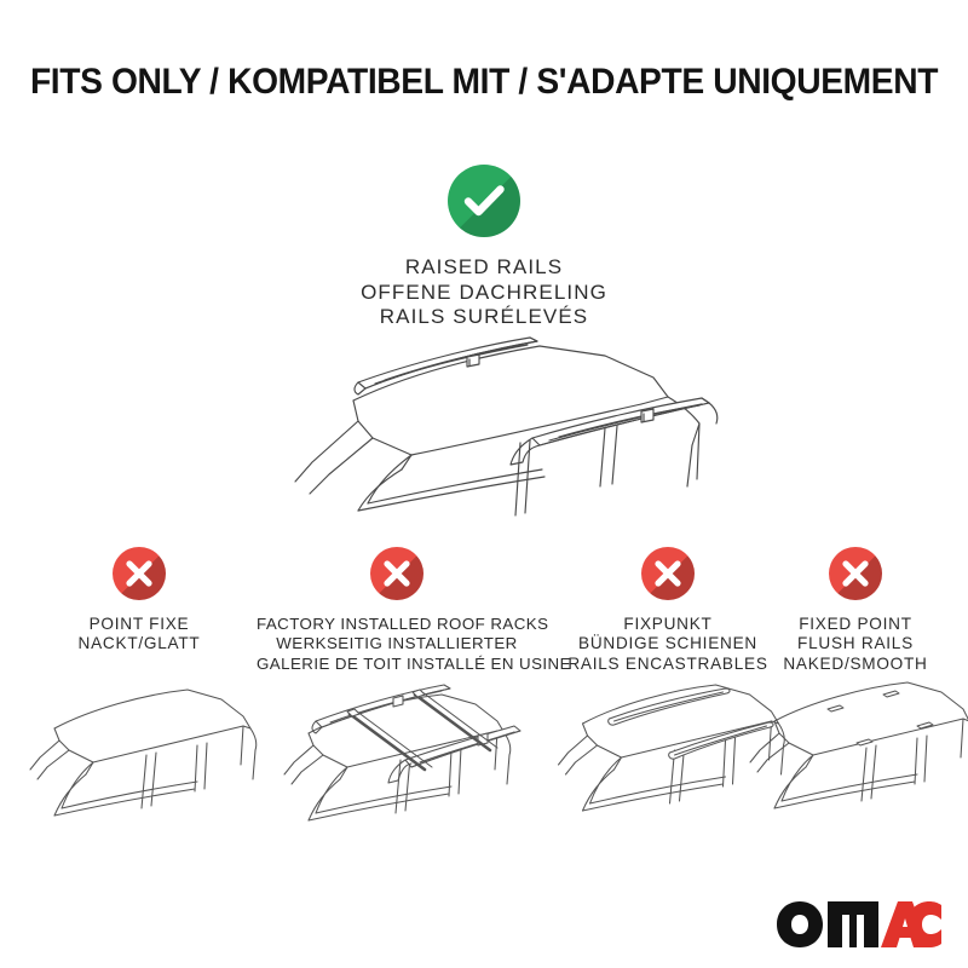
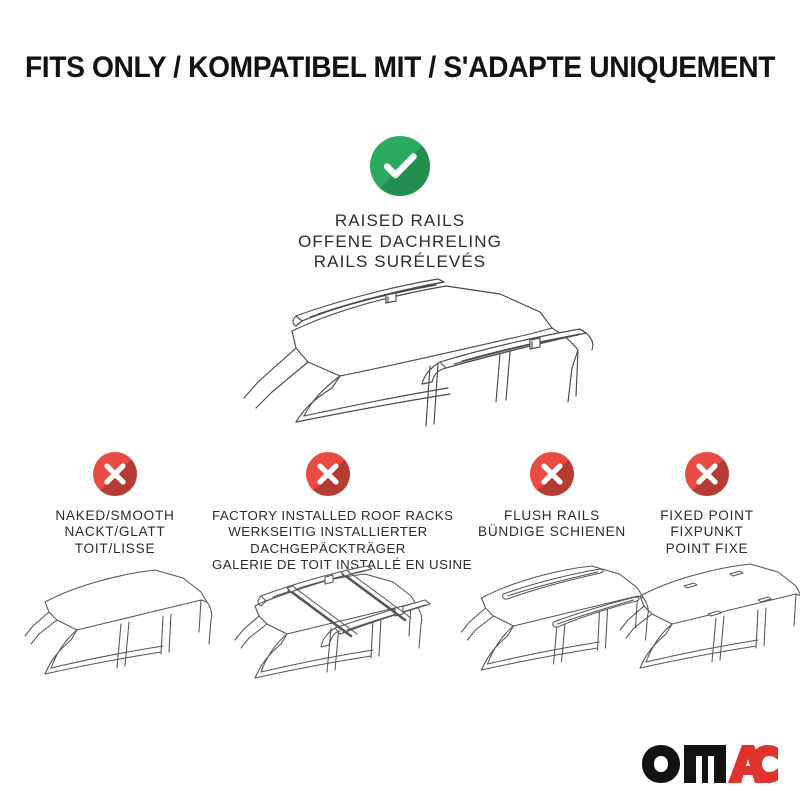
  FITS ONLY / KOMPATIBEL MIT / S'ADAPTE UNIQUEMENT
  RAISED RAILS
  OFFENE DACHRELING
  RAILS SURÉLEVÉS
- POINT FIXE
+ NAKED/SMOOTH
  NACKT/GLATT
+ TOIT/LISSE
  FACTORY INSTALLED ROOF RACK
  WERKSEITIG INSTALLIERTER
+ DACHGEPÄCKTRÄGER
  GALERIE DE TOIT INSTALLÉ EN US
- FIXPUNKT
+ FLUSH RAILS
  BÜNDIGE SCHIENEN
- RAILS ENCASTRABLES
  FIXED POINT
- FLUSH RAILS
+ FIXPUNKT
- NAKED/SMOOTH
+ POINT FIXE
